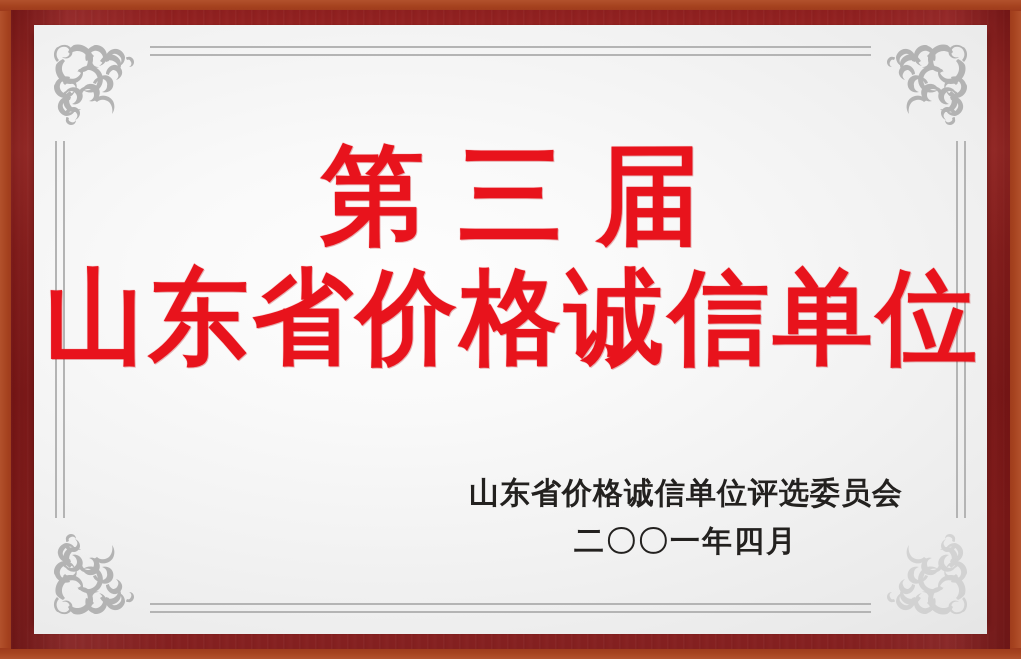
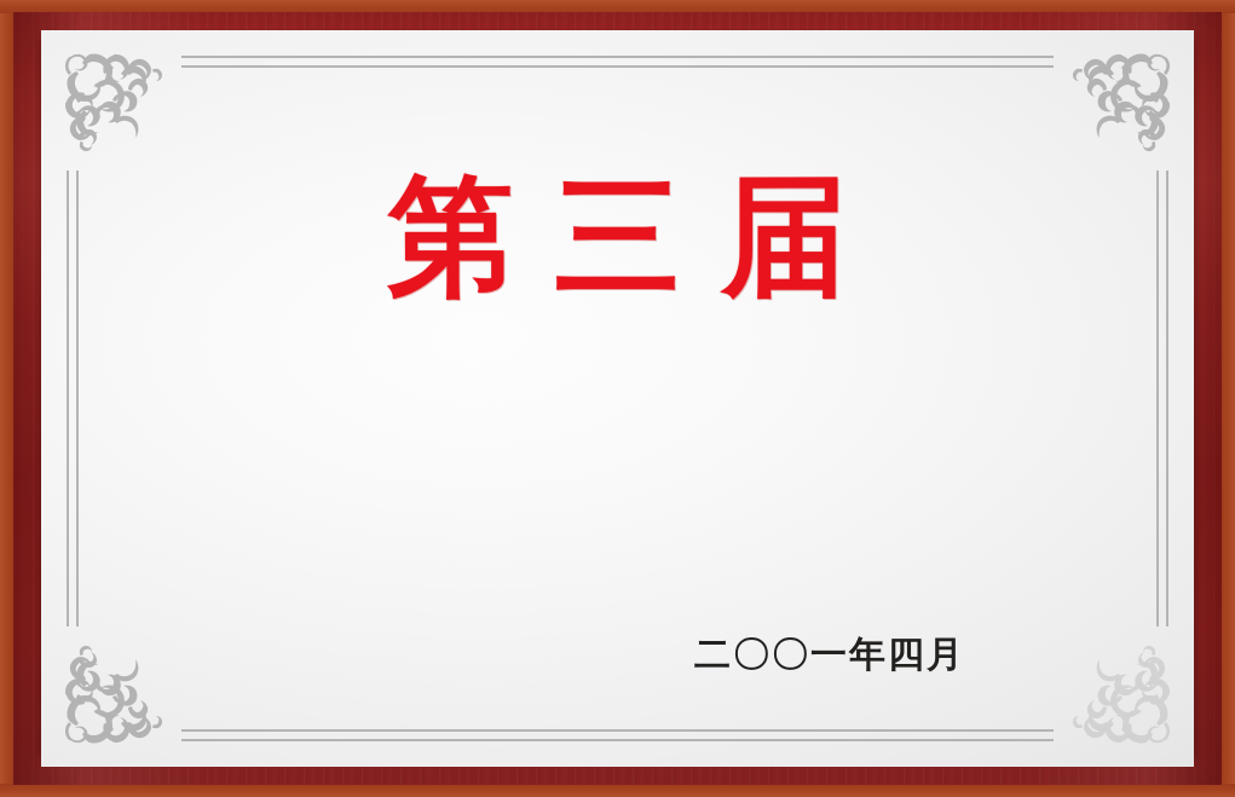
  第三届
- 山东省价格诚信单位
- 山东省价格诚信单位评选委员会
  二〇〇一年四月
